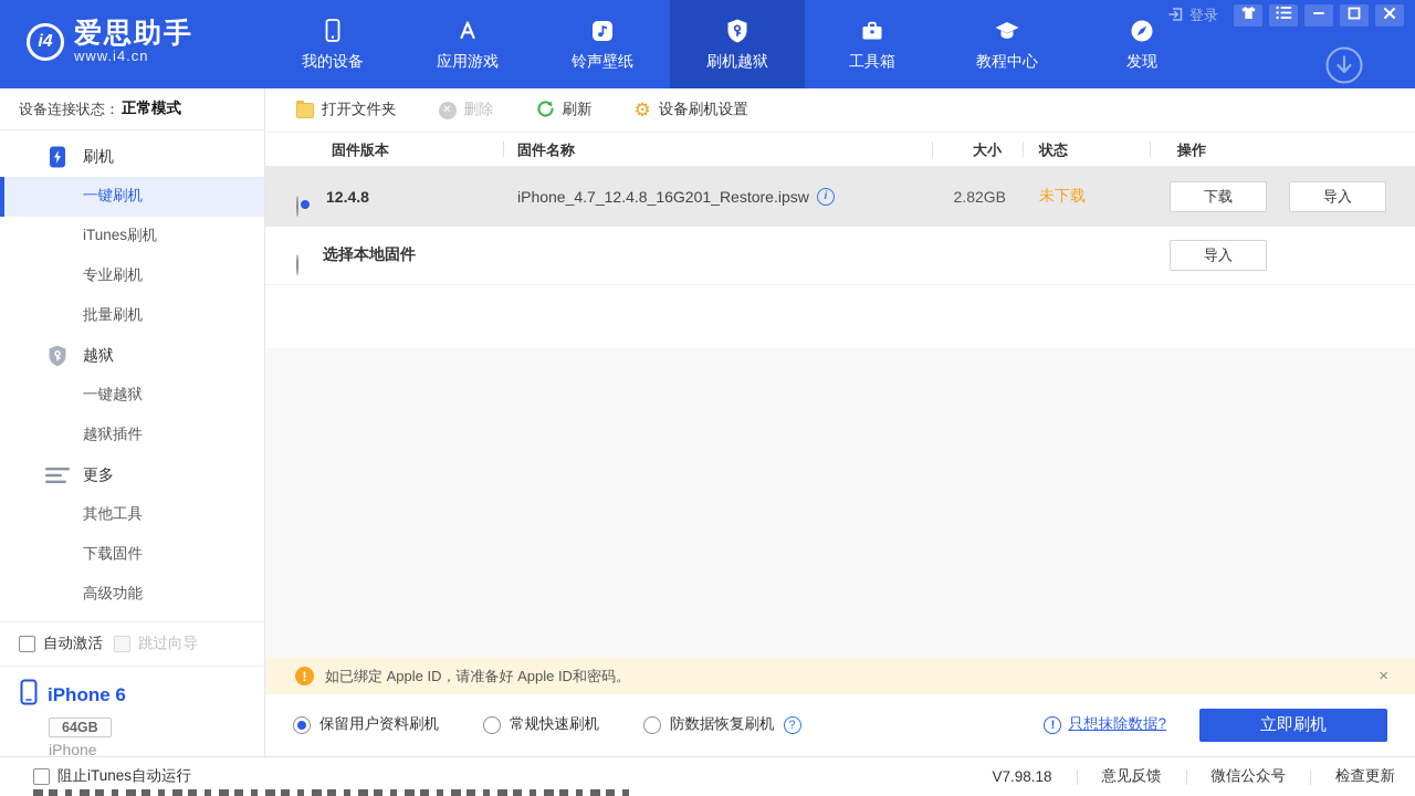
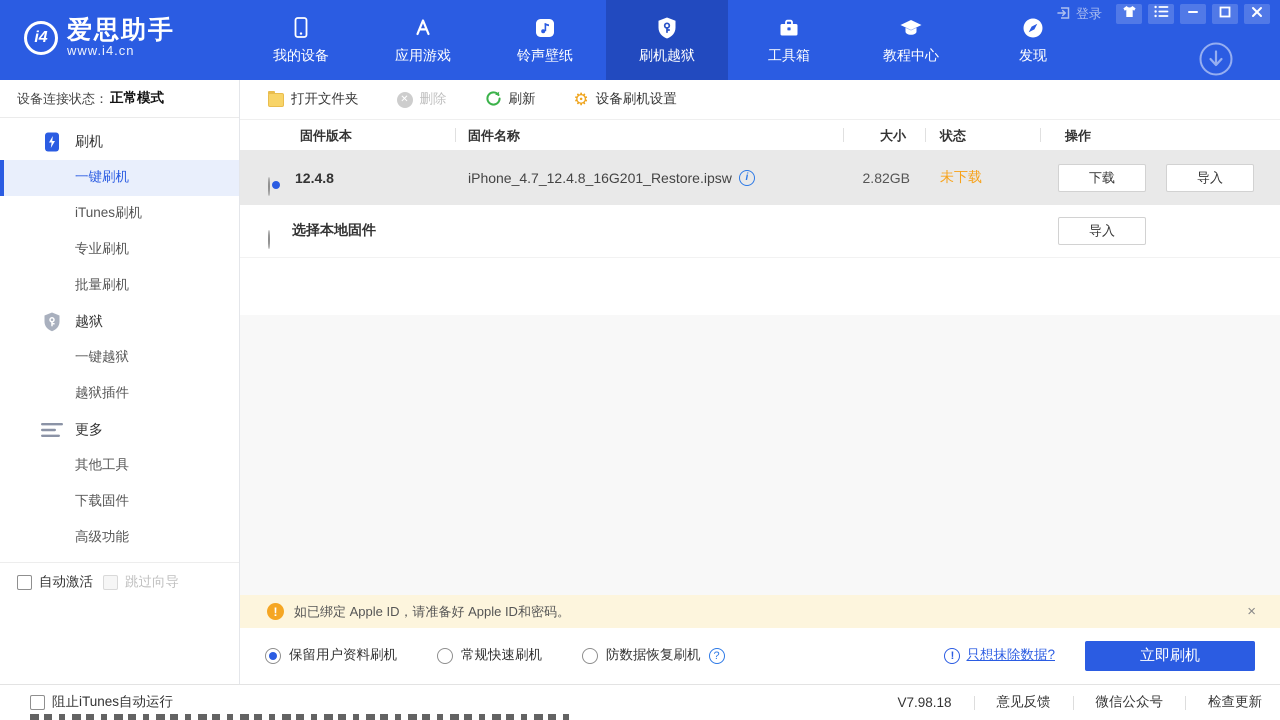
  i4
  爱思助手
  www.i4.cn
  我的设备
  应用游戏
  铃声壁纸
  刷机越狱
  工具箱
  教程中心
  发现
  登录
  设备连接状态：
  正常模式
  刷机
  一键刷机
  iTunes刷机
  专业刷机
  批量刷机
  越狱
  一键越狱
  越狱插件
  更多
  其他工具
  下载固件
  高级功能
  自动激活
  跳过向导
- iPhone 6
- 64GB
- iPhone
  打开文件夹
  ✕
  删除
  刷新
  ⚙
  设备刷机设置
  固件版本
  固件名称
  大小
  状态
  操作
  12.4.8
  iPhone_4.7_12.4.8_16G201_Restore.ipsw
  i
  2.82GB
  未下载
  下载
  导入
  选择本地固件
  导入
  !
  如已绑定 Apple ID，请准备好 Apple ID和密码。
  ×
  保留用户资料刷机
  常规快速刷机
  防数据恢复刷机
  ?
  !
  只想抹除数据?
  立即刷机
  阻止iTunes自动运行
  V7.98.18
  意见反馈
  微信公众号
  检查更新
